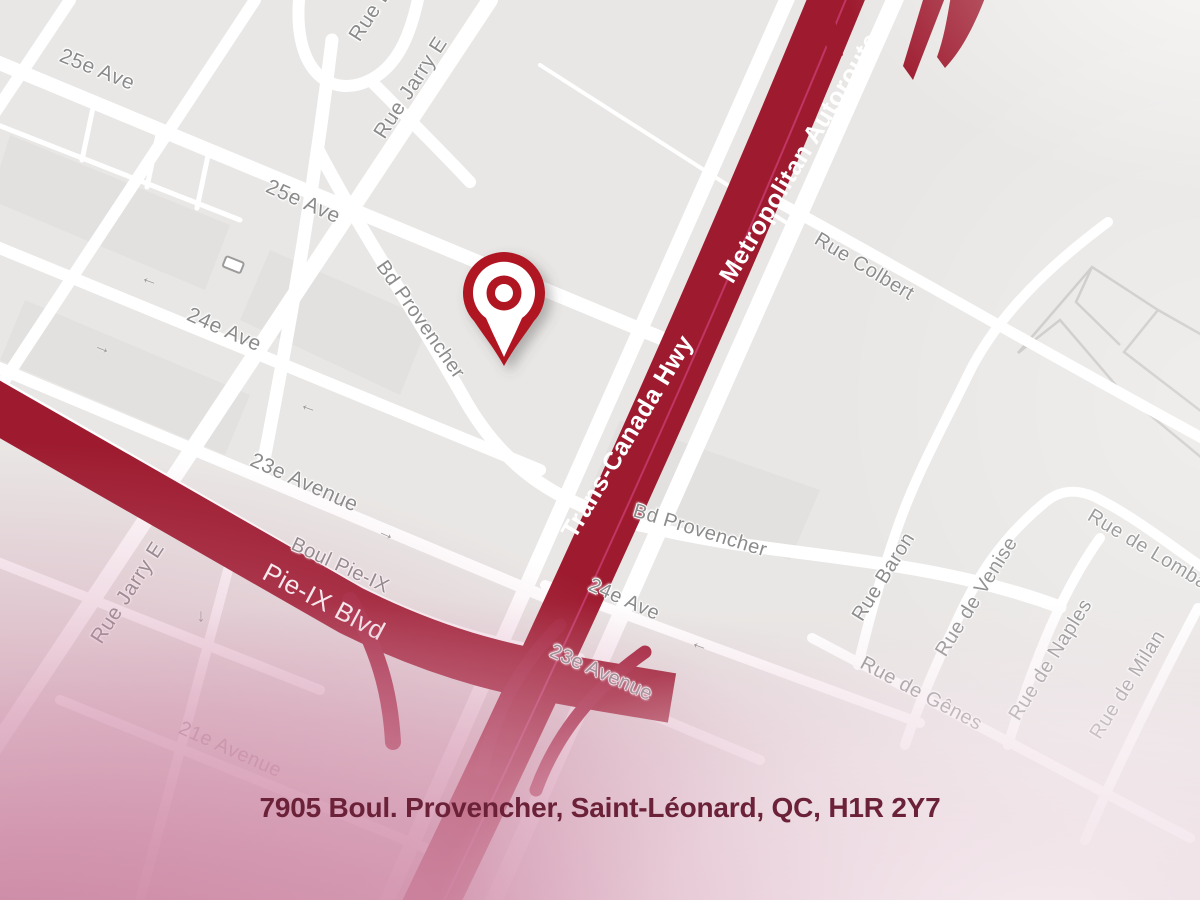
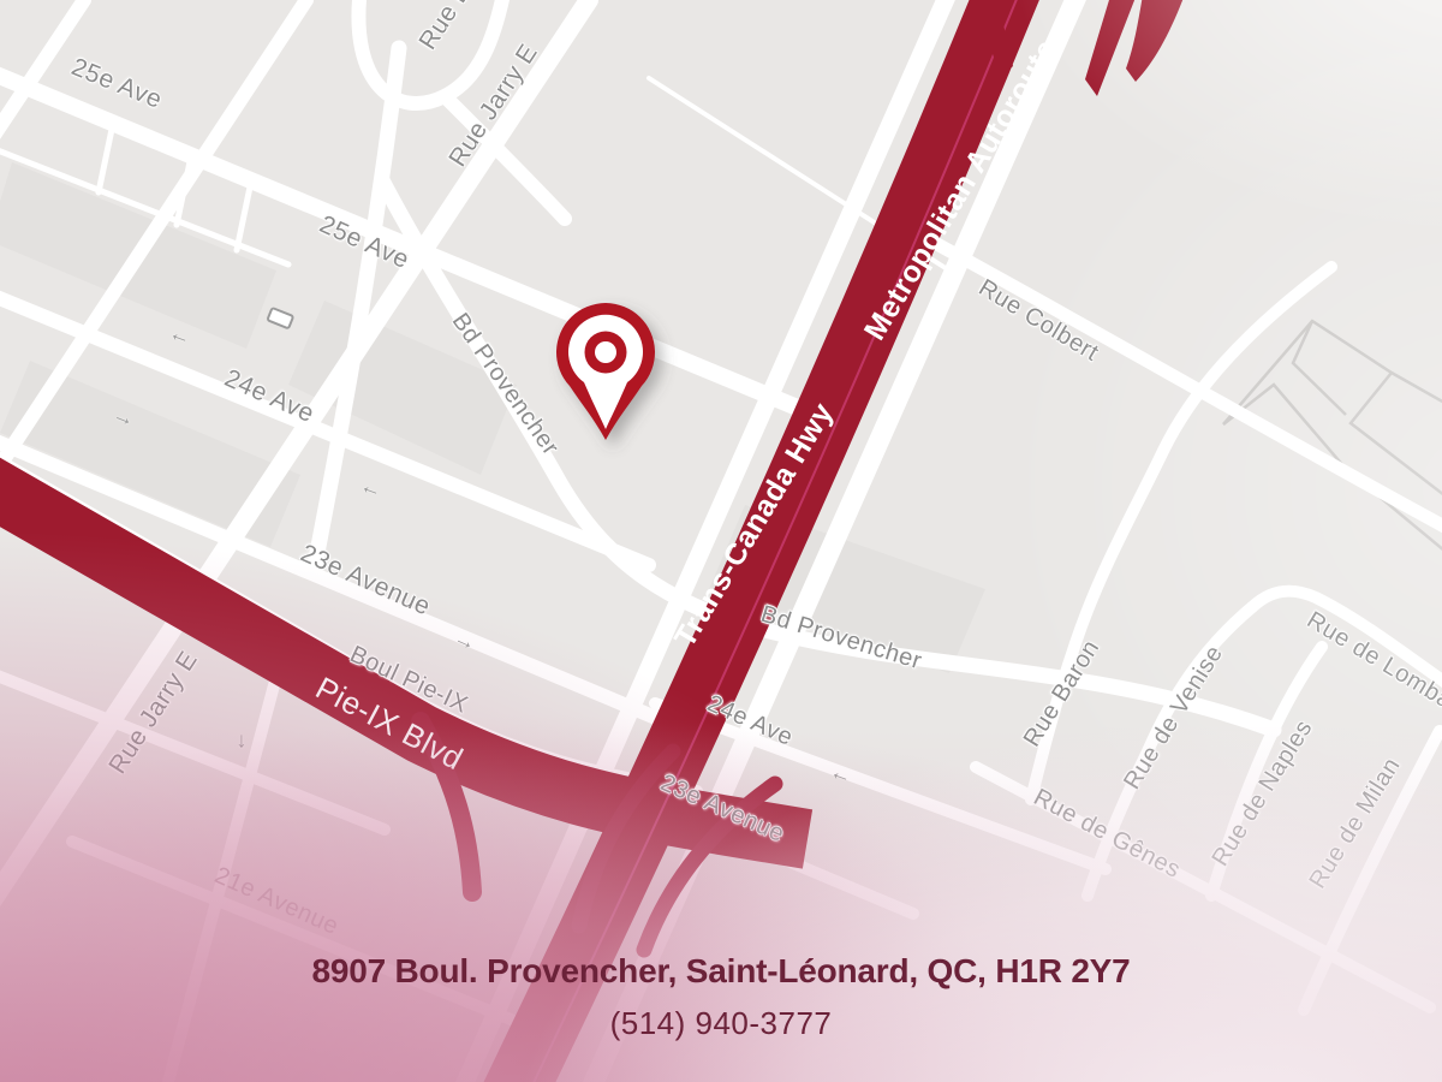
- 7905 Boul. Provencher, Saint-Léonard, QC, H1R 2Y7
+ 8907 Boul. Provencher, Saint-Léonard, QC, H1R 2Y7
+ (514) 940-3777
